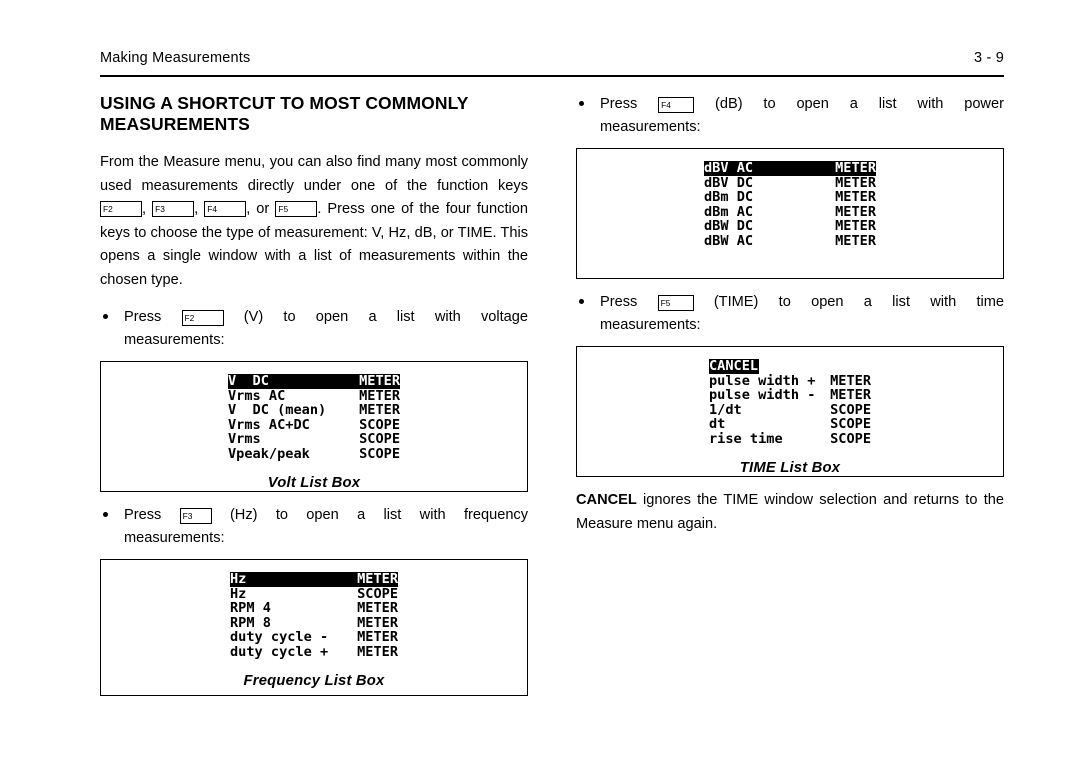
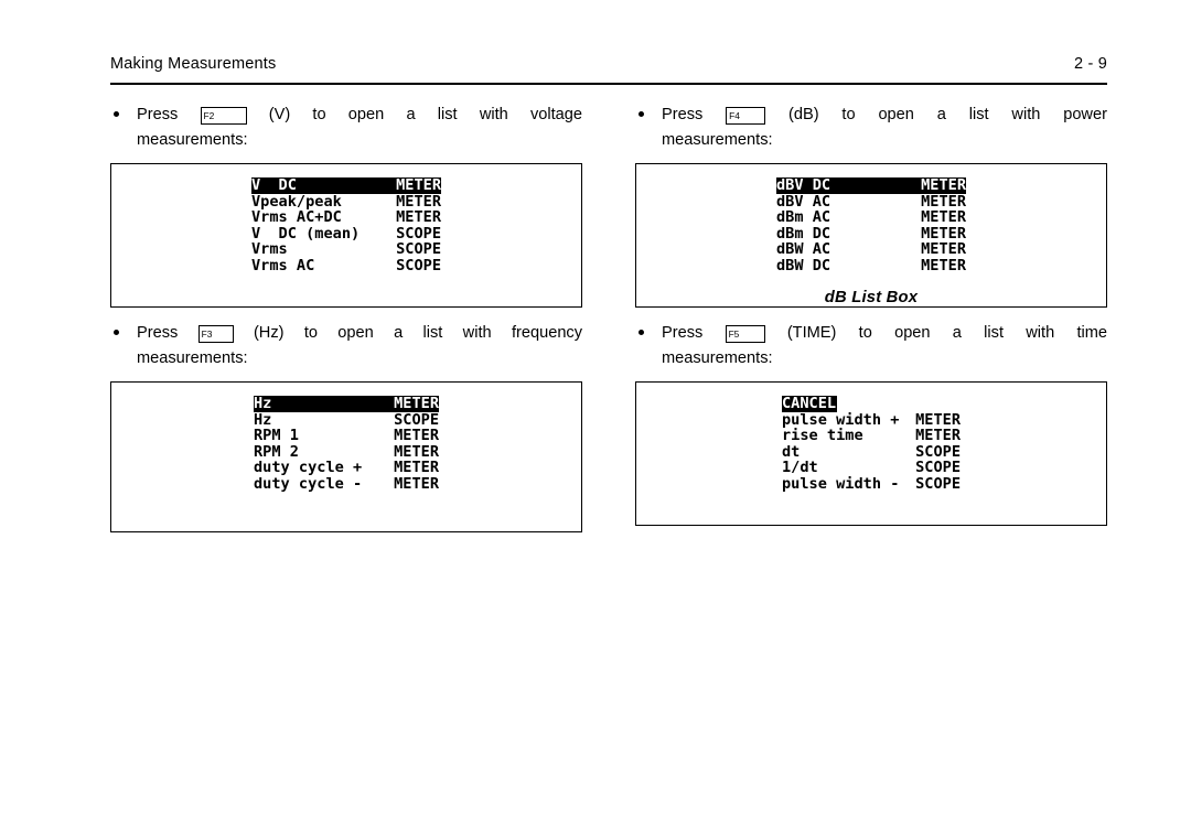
  Making Measurements
- 3 - 9
+ 2 - 9
- USING A SHORTCUT TO MOST COMMONLY MEASUREMENTS
- From the Measure menu, you can also find many most commonly used measurements directly under one of the function keys F2 , F3 , F4 , or F5 . Press one of the four function keys to choose the type of measurement: V, Hz, dB, or TIME. This opens a single window with a list of measurements within the chosen type.
  Press
  F2
  (V)
  to
  open
  a
  list
  with
  voltage
  measurements:
  V DC
  METER
- Vrms AC
+ Vpeak/peak
  METER
- V DC (mean)
+ Vrms AC+DC
  METER
- Vrms AC+DC
+ V DC (mean)
  SCOPE
  Vrms
  SCOPE
- Vpeak/peak
+ Vrms AC
  SCOPE
- Volt List Box
  Press
  F3
  (Hz)
  to
  open
  a
  list
  with
  frequency
  measurements:
  Hz
  METER
  Hz
  SCOPE
- RPM 4
+ RPM 1
  METER
- RPM 8
+ RPM 2
  METER
- duty cycle -
+ duty cycle +
  METER
- duty cycle +
+ duty cycle -
  METER
- Frequency List Box
  Press
  F4
  (dB)
  to
  open
  a
  list
  with
  power
  measurements:
- dBV AC
+ dBV DC
  METER
- dBV DC
+ dBV AC
  METER
- dBm DC
+ dBm AC
  METER
- dBm AC
+ dBm DC
  METER
- dBW DC
+ dBW AC
  METER
- dBW AC
+ dBW DC
  METER
+ dB List Box
  Press
  F5
  (TIME)
  to
  open
  a
  list
  with
  time
  measurements:
  CANCEL
  pulse width +
  METER
- pulse width -
+ rise time
  METER
- 1/dt
+ dt
  SCOPE
- dt
+ 1/dt
  SCOPE
- rise time
+ pulse width -
  SCOPE
- TIME List Box
- CANCEL ignores the TIME window selection and returns to the Measure menu again.
